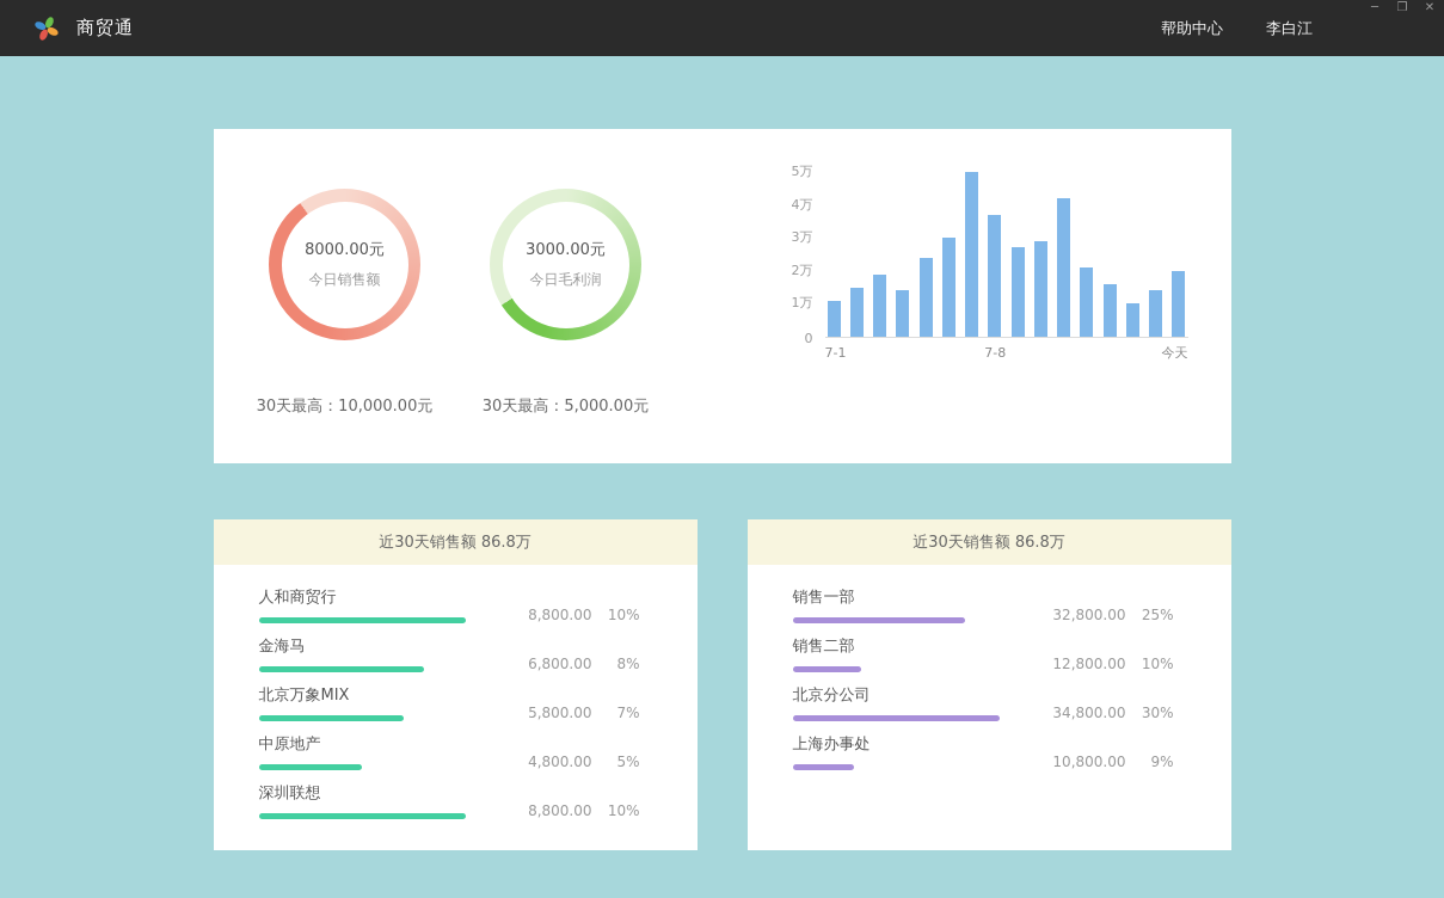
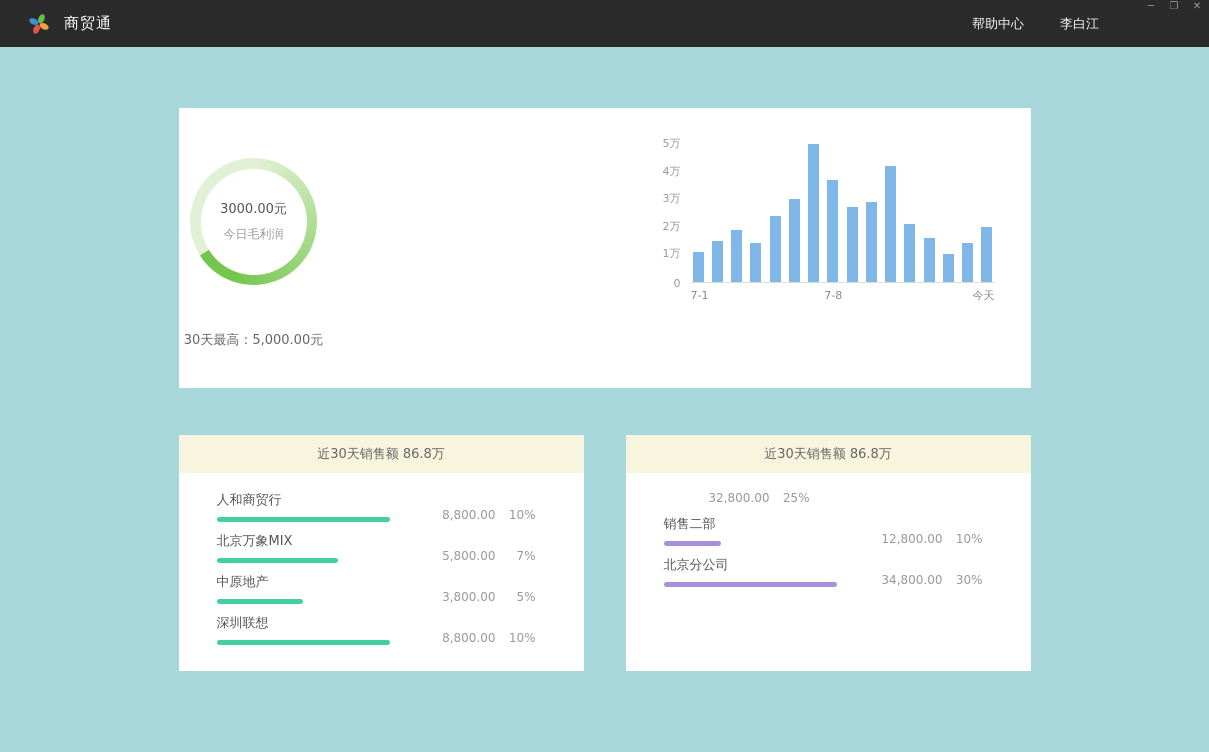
  商贸通
  帮助中心
  李白江
  ─
  ❐
  ✕
- 8000.00元
- 今日销售额
- 30天最高：10,000.00元
  3000.00元
  今日毛利润
  30天最高：5,000.00元
  5万
  4万
  3万
  2万
  1万
  0
  7-1
  7-8
  今天
  近30天销售额 86.8万
  人和商贸行
  8,800.00
  10%
- 金海马
- 6,800.00
- 8%
  北京万象MIX
  5,800.00
  7%
  中原地产
- 4,800.00
+ 3,800.00
  5%
  深圳联想
  8,800.00
  10%
  近30天销售额 86.8万
- 销售一部
  32,800.00
  25%
  销售二部
  12,800.00
  10%
  北京分公司
  34,800.00
  30%
- 上海办事处
- 10,800.00
- 9%
